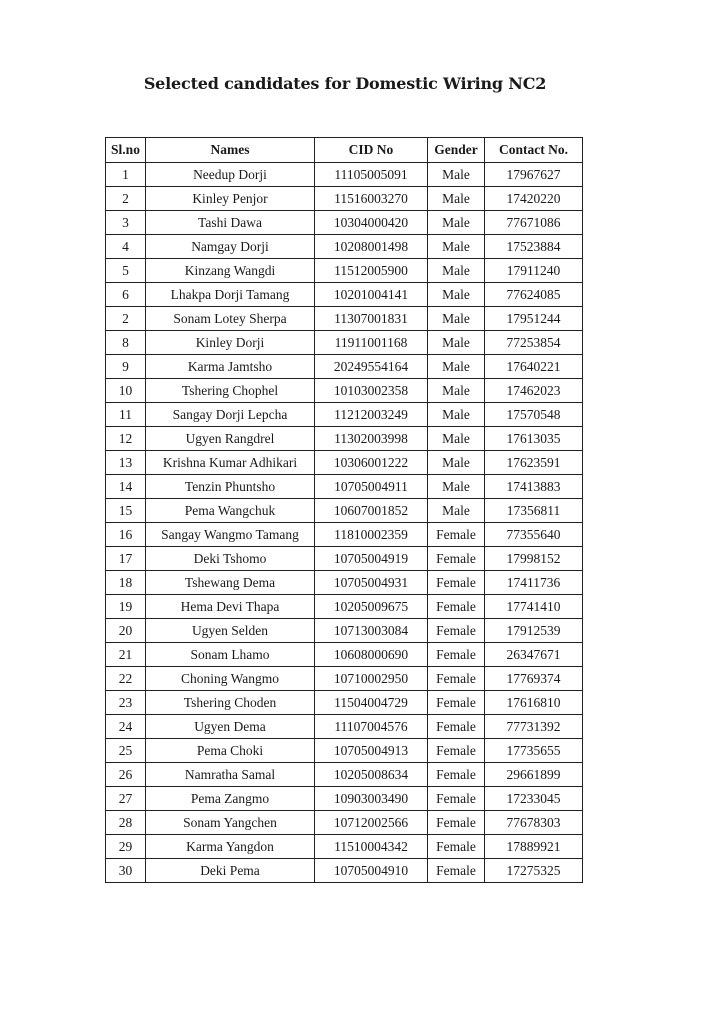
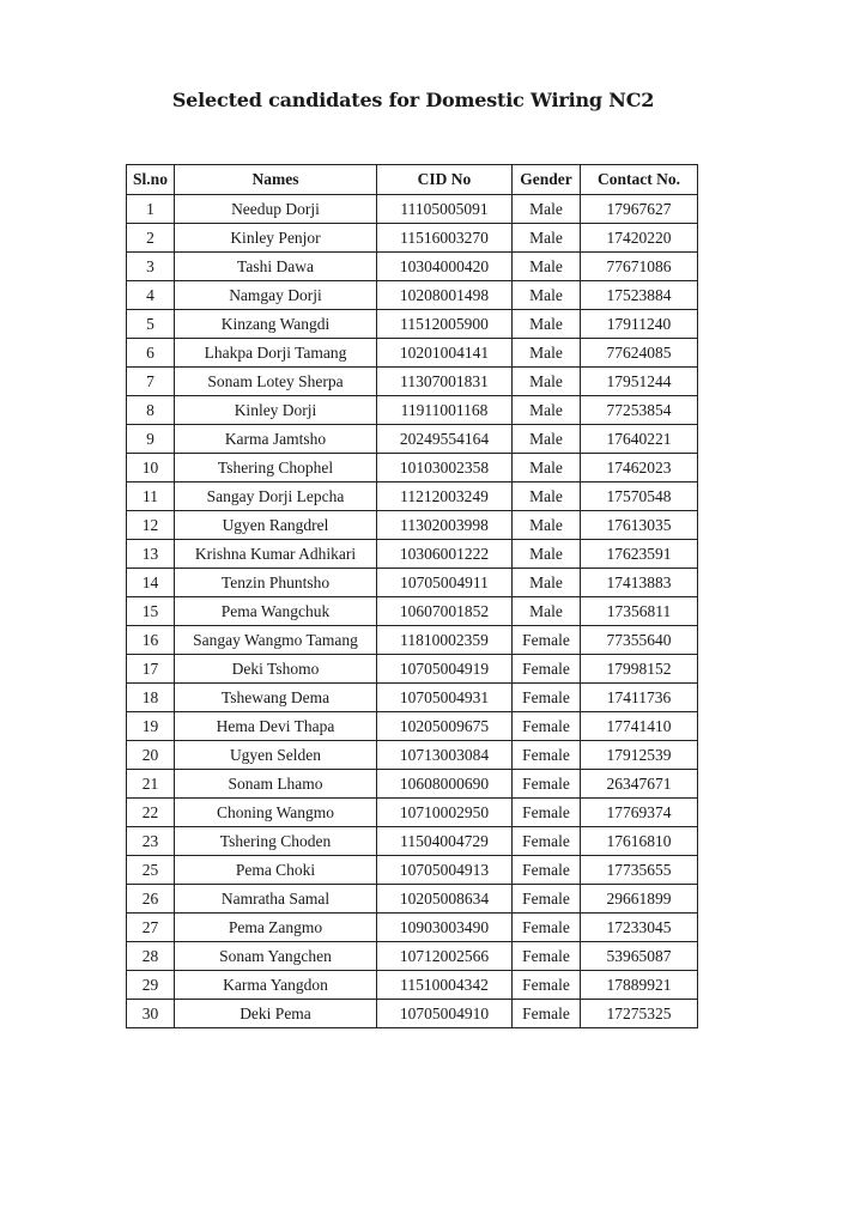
  Selected candidates for Domestic Wiring NC2
  Sl.no	Names	CID No	Gender	Contact No.
  1	Needup Dorji	11105005091	Male	17967627
  2	Kinley Penjor	11516003270	Male	17420220
  3	Tashi Dawa	10304000420	Male	77671086
  4	Namgay Dorji	10208001498	Male	17523884
  5	Kinzang Wangdi	11512005900	Male	17911240
  6	Lhakpa Dorji Tamang	10201004141	Male	77624085
- 2	Sonam Lotey Sherpa	11307001831	Male	17951244
+ 7	Sonam Lotey Sherpa	11307001831	Male	17951244
  8	Kinley Dorji	11911001168	Male	77253854
  9	Karma Jamtsho	20249554164	Male	17640221
  10	Tshering Chophel	10103002358	Male	17462023
  11	Sangay Dorji Lepcha	11212003249	Male	17570548
  12	Ugyen Rangdrel	11302003998	Male	17613035
  13	Krishna Kumar Adhikari	10306001222	Male	17623591
  14	Tenzin Phuntsho	10705004911	Male	17413883
  15	Pema Wangchuk	10607001852	Male	17356811
  16	Sangay Wangmo Tamang	11810002359	Female	77355640
  17	Deki Tshomo	10705004919	Female	17998152
  18	Tshewang Dema	10705004931	Female	17411736
  19	Hema Devi Thapa	10205009675	Female	17741410
  20	Ugyen Selden	10713003084	Female	17912539
  21	Sonam Lhamo	10608000690	Female	26347671
  22	Choning Wangmo	10710002950	Female	17769374
  23	Tshering Choden	11504004729	Female	17616810
- 24	Ugyen Dema	11107004576	Female	77731392
  25	Pema Choki	10705004913	Female	17735655
  26	Namratha Samal	10205008634	Female	29661899
  27	Pema Zangmo	10903003490	Female	17233045
- 28	Sonam Yangchen	10712002566	Female	77678303
+ 28	Sonam Yangchen	10712002566	Female	53965087
  29	Karma Yangdon	11510004342	Female	17889921
  30	Deki Pema	10705004910	Female	17275325
